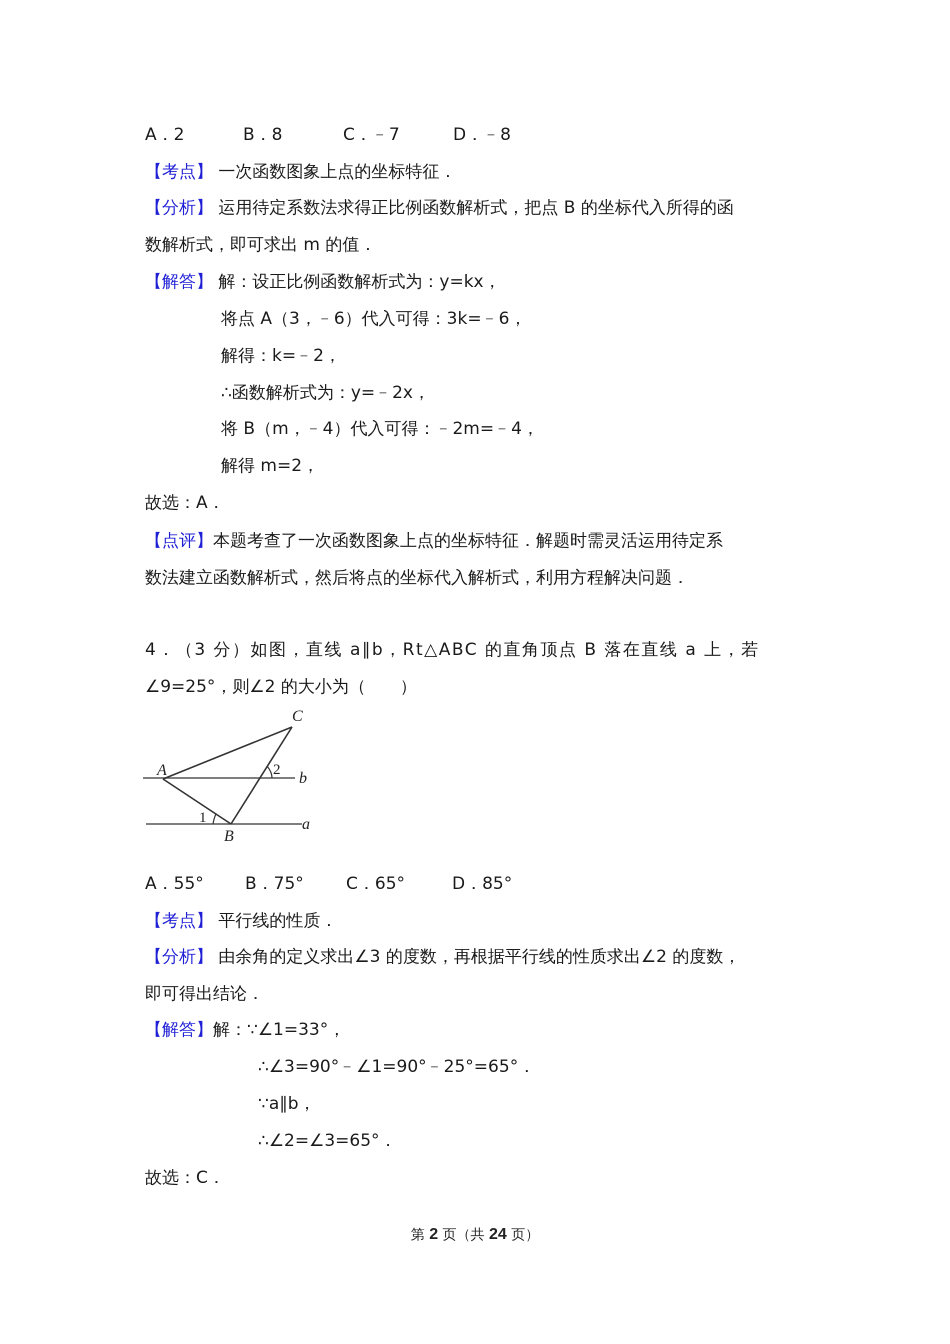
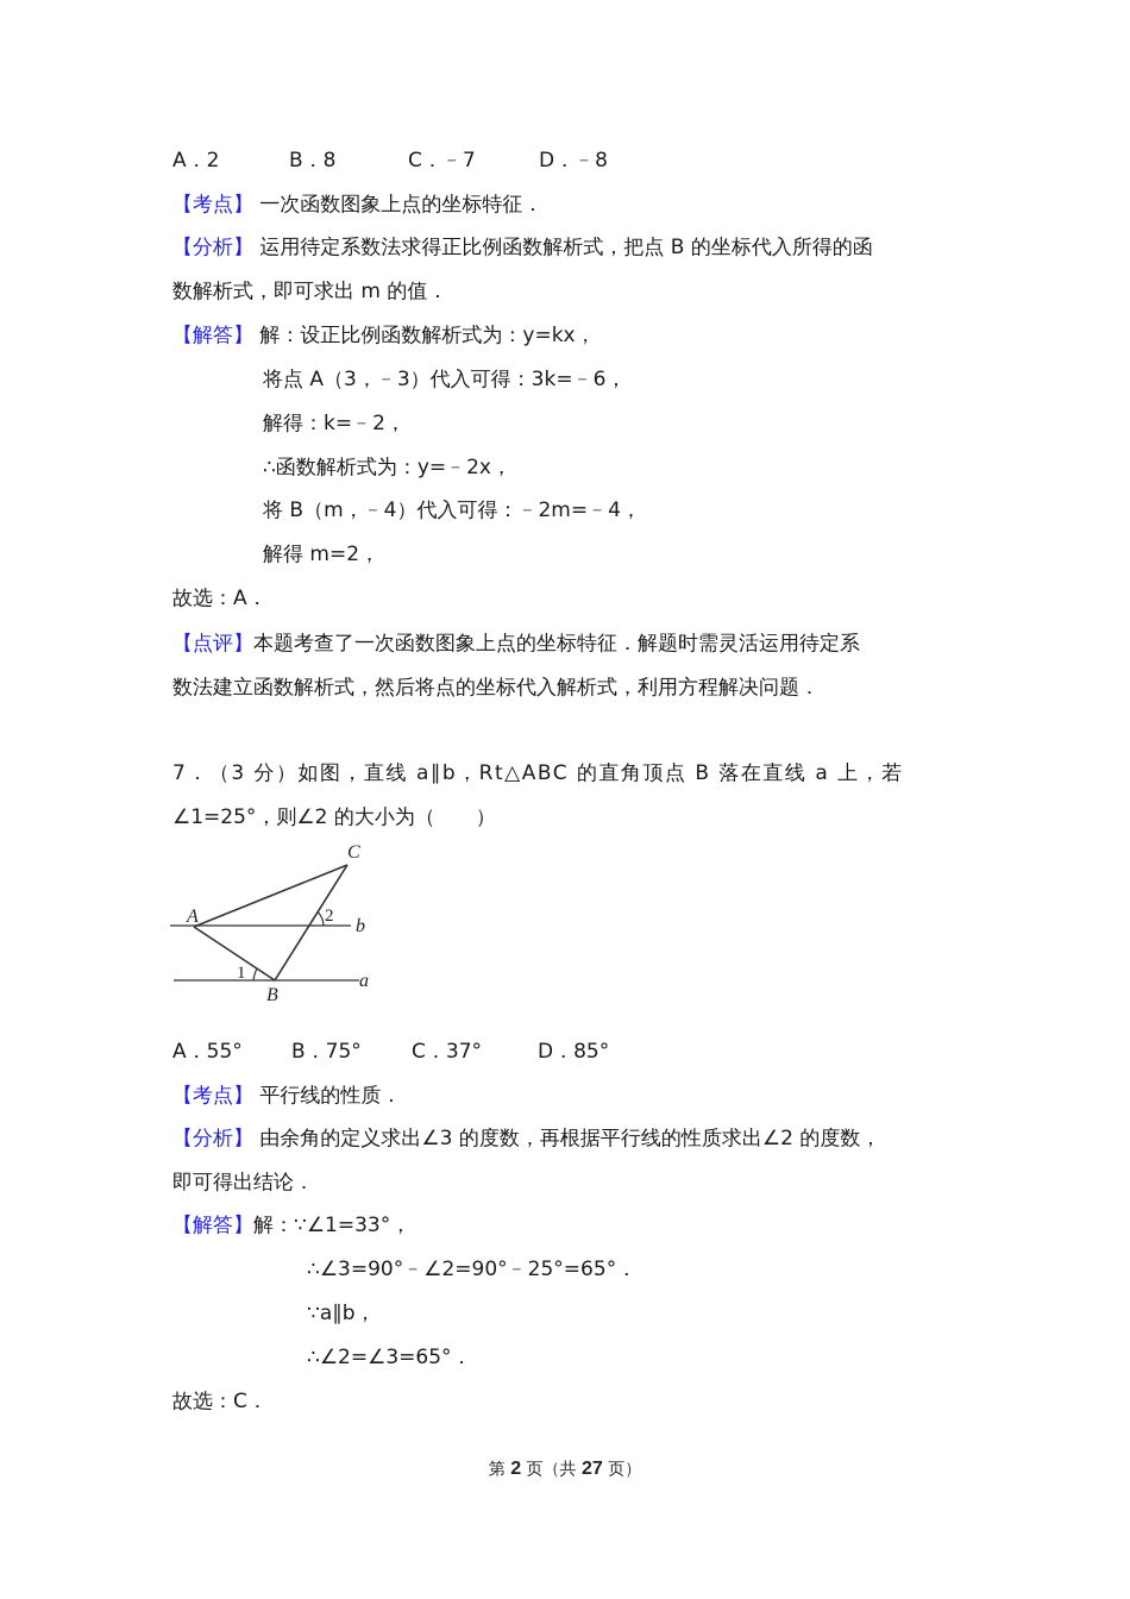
  A．2 B．8 C．﹣7 D．﹣8
  【考点】 一次函数图象上点的坐标特征．
  【分析】 运用待定系数法求得正比例函数解析式，把点 B 的坐标代入所得的函
  数解析式，即可求出 m 的值．
  【解答】 解：设正比例函数解析式为：y=kx，
- 将点 A（3，﹣6）代入可得：3k=﹣6，
+ 将点 A（3，﹣3）代入可得：3k=﹣6，
  解得：k=﹣2，
  ∴函数解析式为：y=﹣2x，
  将 B（m，﹣4）代入可得：﹣2m=﹣4，
  解得 m=2，
  故选：A．
  【点评】本题考查了一次函数图象上点的坐标特征．解题时需灵活运用待定系
  数法建立函数解析式，然后将点的坐标代入解析式，利用方程解决问题．
- 4．（3 分）如图，直线 a∥b，Rt△ABC 的直角顶点 B 落在直线 a 上，若
+ 7．（3 分）如图，直线 a∥b，Rt△ABC 的直角顶点 B 落在直线 a 上，若
- ∠9=25°，则∠2 的大小为（ ）
+ ∠1=25°，则∠2 的大小为（ ）
  C
  A
  B
  b
  a
  1
  2
- A．55° B．75° C．65° D．85°
+ A．55° B．75° C．37° D．85°
  【考点】 平行线的性质．
  【分析】 由余角的定义求出∠3 的度数，再根据平行线的性质求出∠2 的度数，
  即可得出结论．
  【解答】解：∵∠1=33°，
- ∴∠3=90°﹣∠1=90°﹣25°=65°．
+ ∴∠3=90°﹣∠2=90°﹣25°=65°．
  ∵a∥b，
  ∴∠2=∠3=65°．
  故选：C．
- 第 2 页（共 24 页）
+ 第 2 页（共 27 页）
